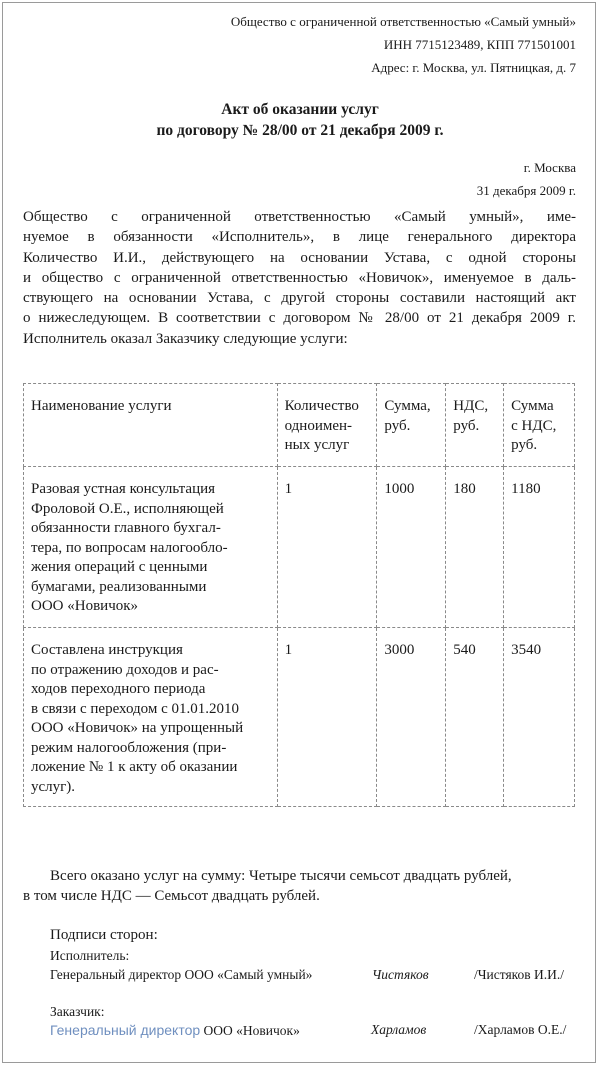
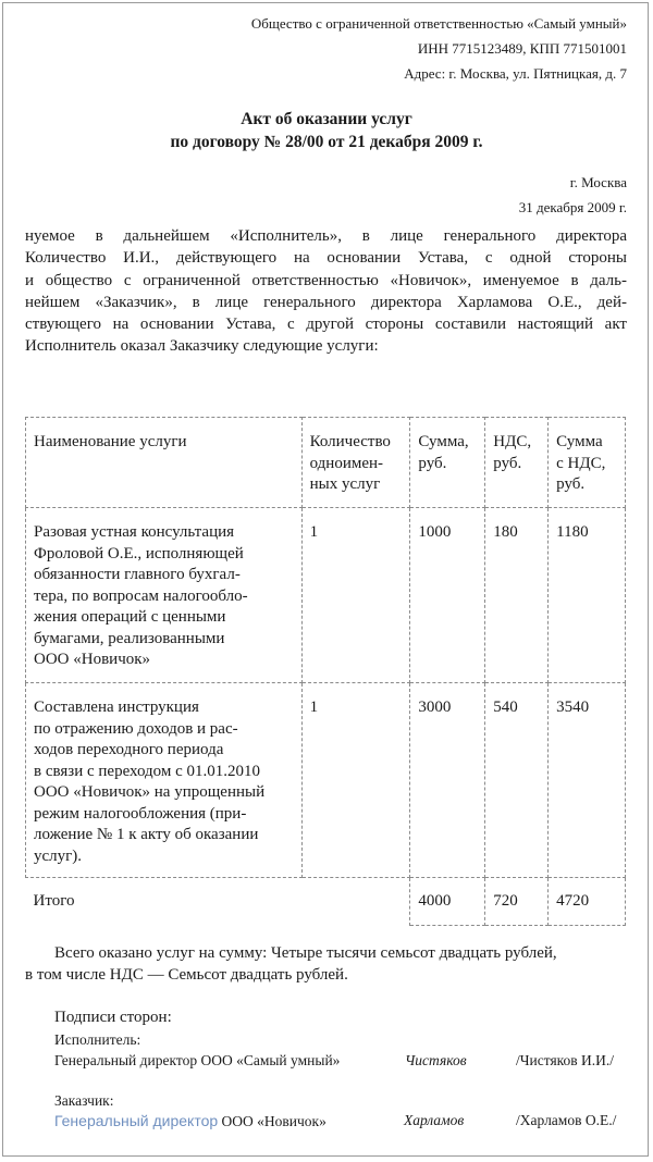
  Общество с ограниченной ответственностью «Самый умный»
  ИНН 7715123489, КПП 771501001
  Адрес: г. Москва, ул. Пятницкая, д. 7
  Акт об оказании услуг
  по договору № 28/00 от 21 декабря 2009 г.
  г. Москва
  31 декабря 2009 г.
- Общество с ограниченной ответственностью «Самый умный», име-
- нуемое в обязанности «Исполнитель», в лице генерального директора
+ нуемое в дальнейшем «Исполнитель», в лице генерального директора
  Количество И.И., действующего на основании Устава, с одной стороны
  и общество с ограниченной ответственностью «Новичок», именуемое в даль-
+ нейшем «Заказчик», в лице генерального директора Харламова О.Е., дей-
  ствующего на основании Устава, с другой стороны составили настоящий акт
- о нижеследующем. В соответствии с договором № 28/00 от 21 декабря 2009 г.
  Исполнитель оказал Заказчику следующие услуги:
  Наименование услуги	Количество одноимен- ных услуг	Сумма, руб.	НДС, руб.	Сумма с НДС, руб.
  Разовая устная консультация Фроловой О.Е., исполняющей обязанности главного бухгал- тера, по вопросам налогообло- жения операций с ценными бумагами, реализованными ООО «Новичок»	1	1000	180	1180
  Составлена инструкция по отражению доходов и рас- ходов переходного периода в связи с переходом с 01.01.2010 ООО «Новичок» на упрощенный режим налогообложения (при- ложение № 1 к акту об оказании услуг).	1	3000	540	3540
+ Итого	4000	720	4720
  Всего оказано услуг на сумму: Четыре тысячи семьсот двадцать рублей,
  в том числе НДС — Семьсот двадцать рублей.
  Подписи сторон:
  Исполнитель:
  Генеральный директор ООО «Самый умный»
  Чистяков
  /Чистяков И.И./
  Заказчик:
  Генеральный директор ООО «Новичок»
  Харламов
  /Харламов О.Е./
